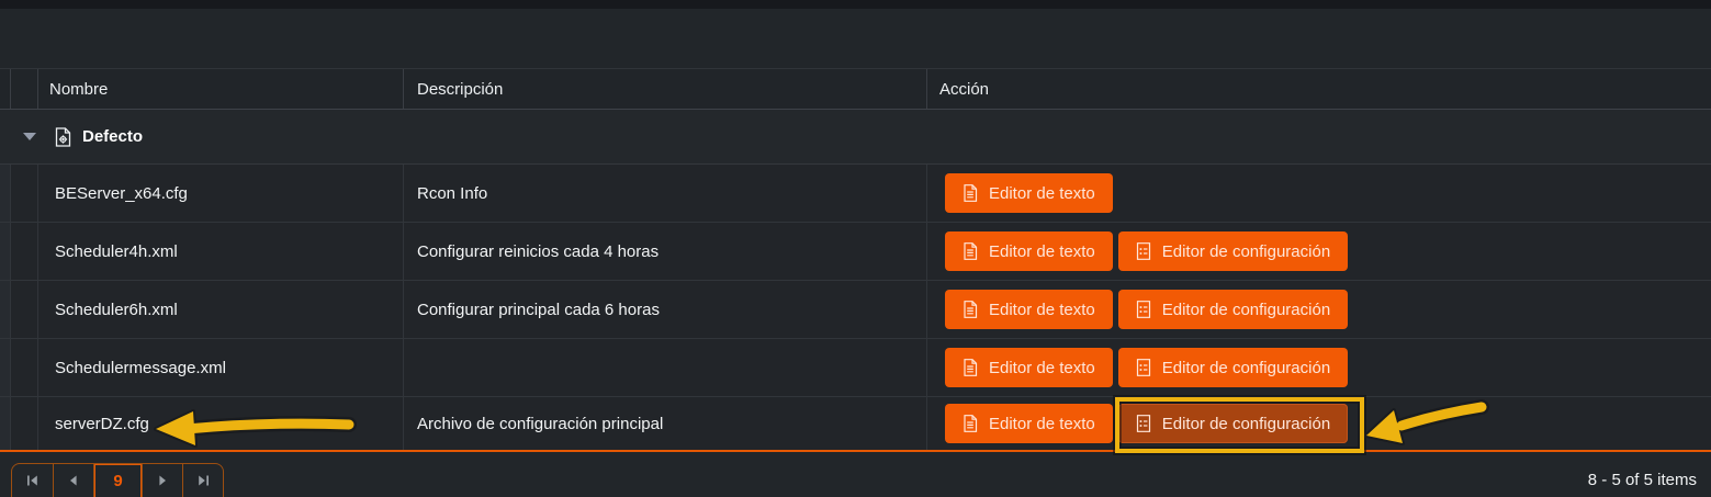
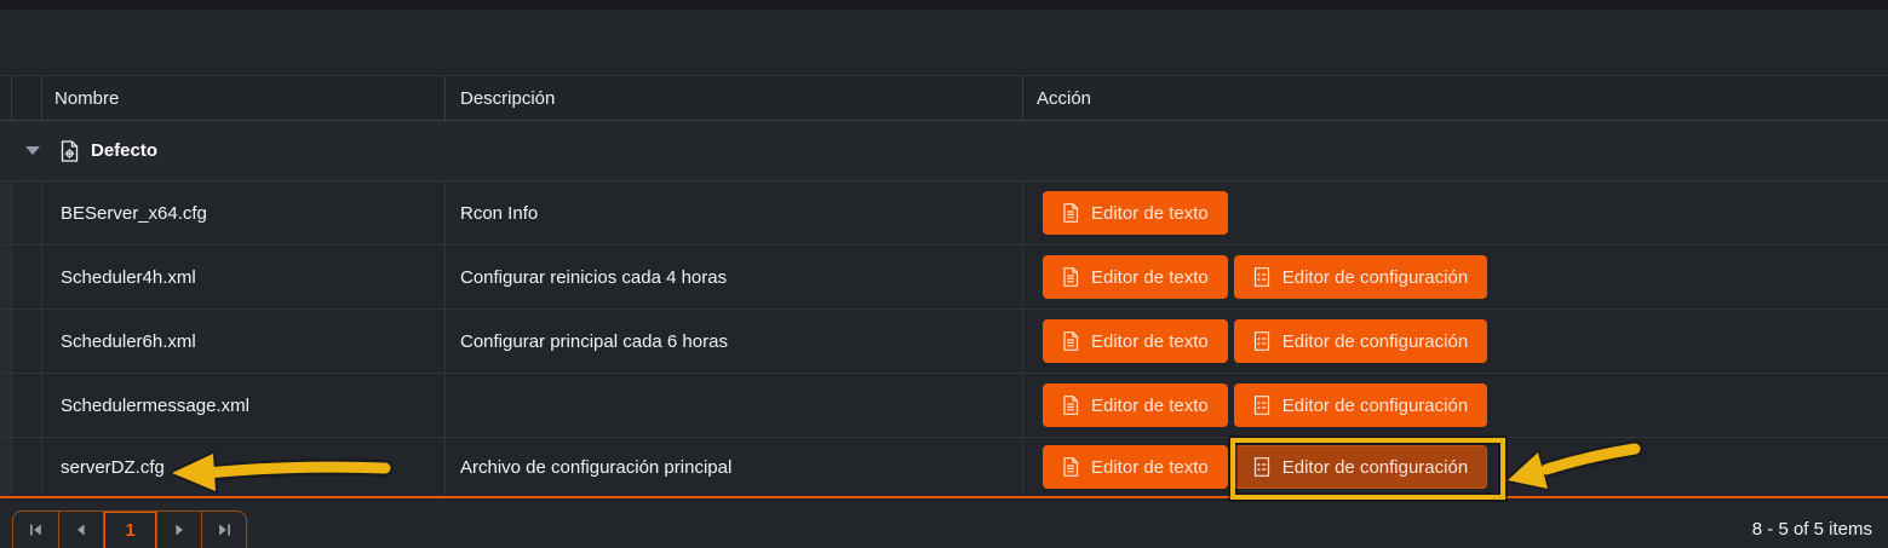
  Nombre
  Descripción
  Acción
  Defecto
  BEServer_x64.cfg
  Rcon Info
  Editor de texto
  Scheduler4h.xml
  Configurar reinicios cada 4 horas
  Editor de texto
  Editor de configuración
  Scheduler6h.xml
  Configurar principal cada 6 horas
  Editor de texto
  Editor de configuración
  Schedulermessage.xml
  Editor de texto
  Editor de configuración
  serverDZ.cfg
  Archivo de configuración principal
  Editor de texto
  Editor de configuración
- 9
+ 1
  8 - 5 of 5 items
